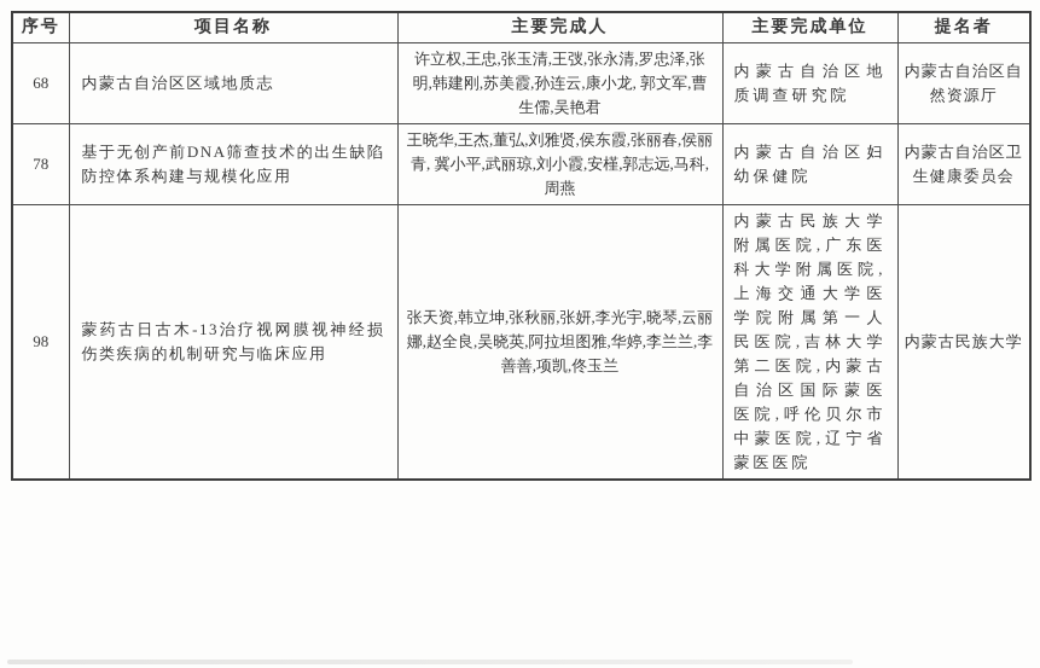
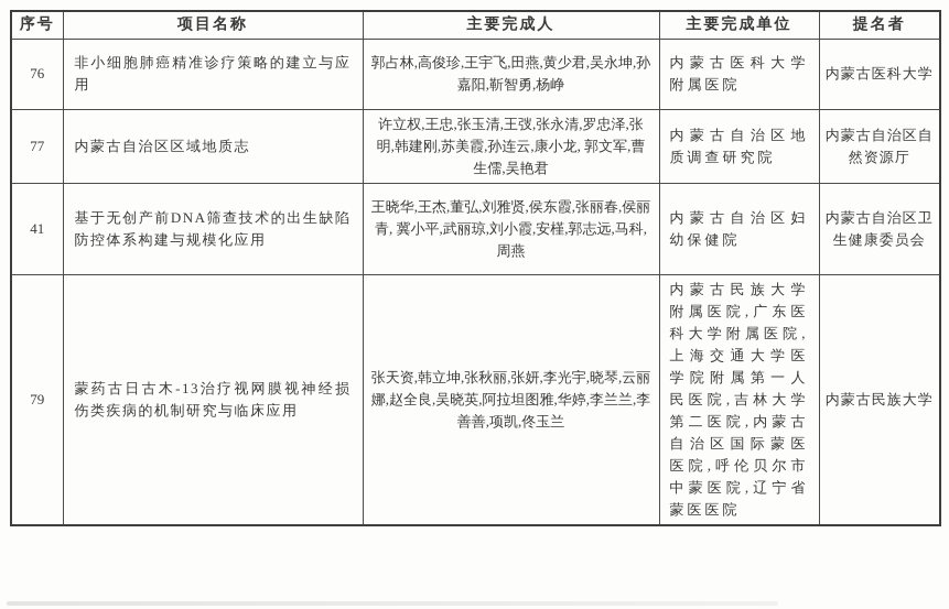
  序号	项目名称	主要完成人	主要完成单位	提名者
+ 76	非小细胞肺癌精准诊疗策略的建立与应用	郭占林,高俊珍,王宇飞,田燕,黄少君,吴永坤,孙嘉阳,靳智勇,杨峥	内蒙古医科大学附属医院	内蒙古医科大学
- 68	内蒙古自治区区域地质志	许立权,王忠,张玉清,王弢,张永清,罗忠泽,张明,韩建刚,苏美霞,孙连云,康小龙, 郭文军,曹生儒,吴艳君	内蒙古自治区地质调查研究院	内蒙古自治区自然资源厅
+ 77	内蒙古自治区区域地质志	许立权,王忠,张玉清,王弢,张永清,罗忠泽,张明,韩建刚,苏美霞,孙连云,康小龙, 郭文军,曹生儒,吴艳君	内蒙古自治区地质调查研究院	内蒙古自治区自然资源厅
- 78	基于无创产前DNA筛查技术的出生缺陷防控体系构建与规模化应用	王晓华,王杰,董弘,刘雅贤,侯东霞,张丽春,侯丽青, 冀小平,武丽琼,刘小霞,安槿,郭志远,马科,周燕	内蒙古自治区妇幼保健院	内蒙古自治区卫生健康委员会
+ 41	基于无创产前DNA筛查技术的出生缺陷防控体系构建与规模化应用	王晓华,王杰,董弘,刘雅贤,侯东霞,张丽春,侯丽青, 冀小平,武丽琼,刘小霞,安槿,郭志远,马科,周燕	内蒙古自治区妇幼保健院	内蒙古自治区卫生健康委员会
- 98	蒙药古日古木-13治疗视网膜视神经损伤类疾病的机制研究与临床应用	张天资,韩立坤,张秋丽,张妍,李光宇,晓琴,云丽娜,赵全良,吴晓英,阿拉坦图雅,华婷,李兰兰,李善善,项凯,佟玉兰	内蒙古民族大学附属医院,广东医科大学附属医院,上海交通大学医学院附属第一人民医院,吉林大学第二医院,内蒙古自治区国际蒙医医院,呼伦贝尔市中蒙医院,辽宁省蒙医医院	内蒙古民族大学
+ 79	蒙药古日古木-13治疗视网膜视神经损伤类疾病的机制研究与临床应用	张天资,韩立坤,张秋丽,张妍,李光宇,晓琴,云丽娜,赵全良,吴晓英,阿拉坦图雅,华婷,李兰兰,李善善,项凯,佟玉兰	内蒙古民族大学附属医院,广东医科大学附属医院,上海交通大学医学院附属第一人民医院,吉林大学第二医院,内蒙古自治区国际蒙医医院,呼伦贝尔市中蒙医院,辽宁省蒙医医院	内蒙古民族大学
